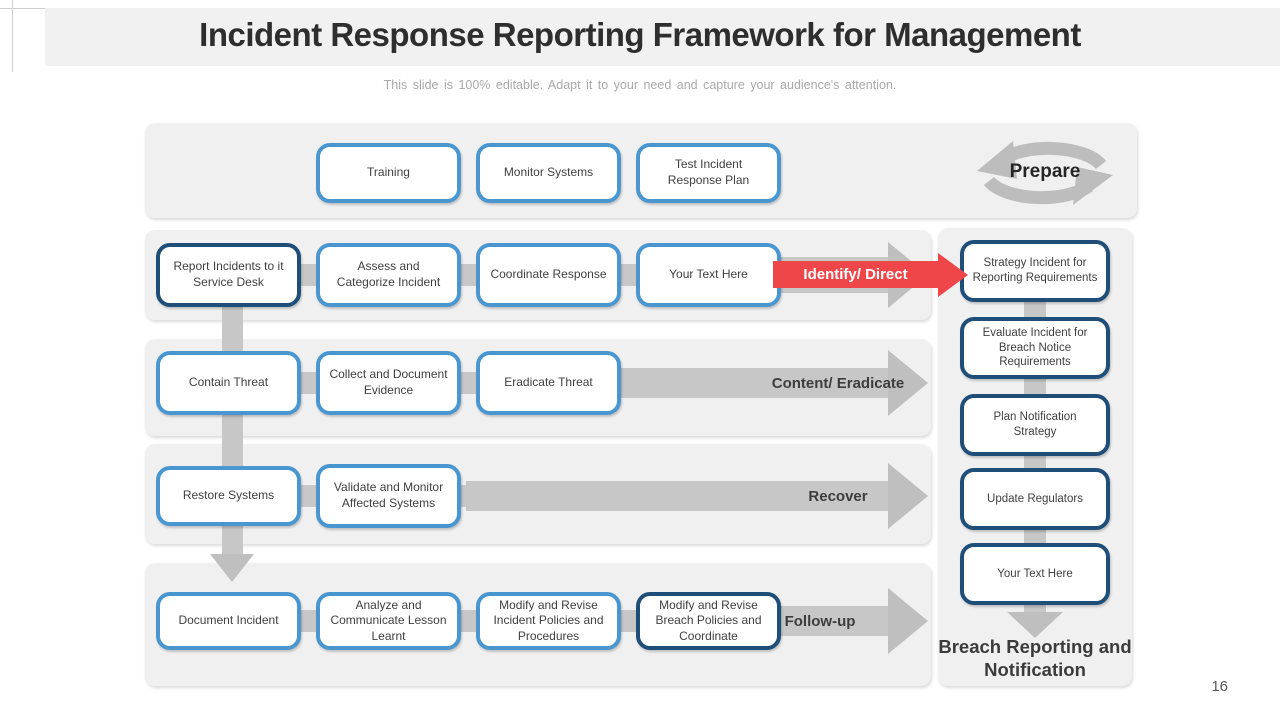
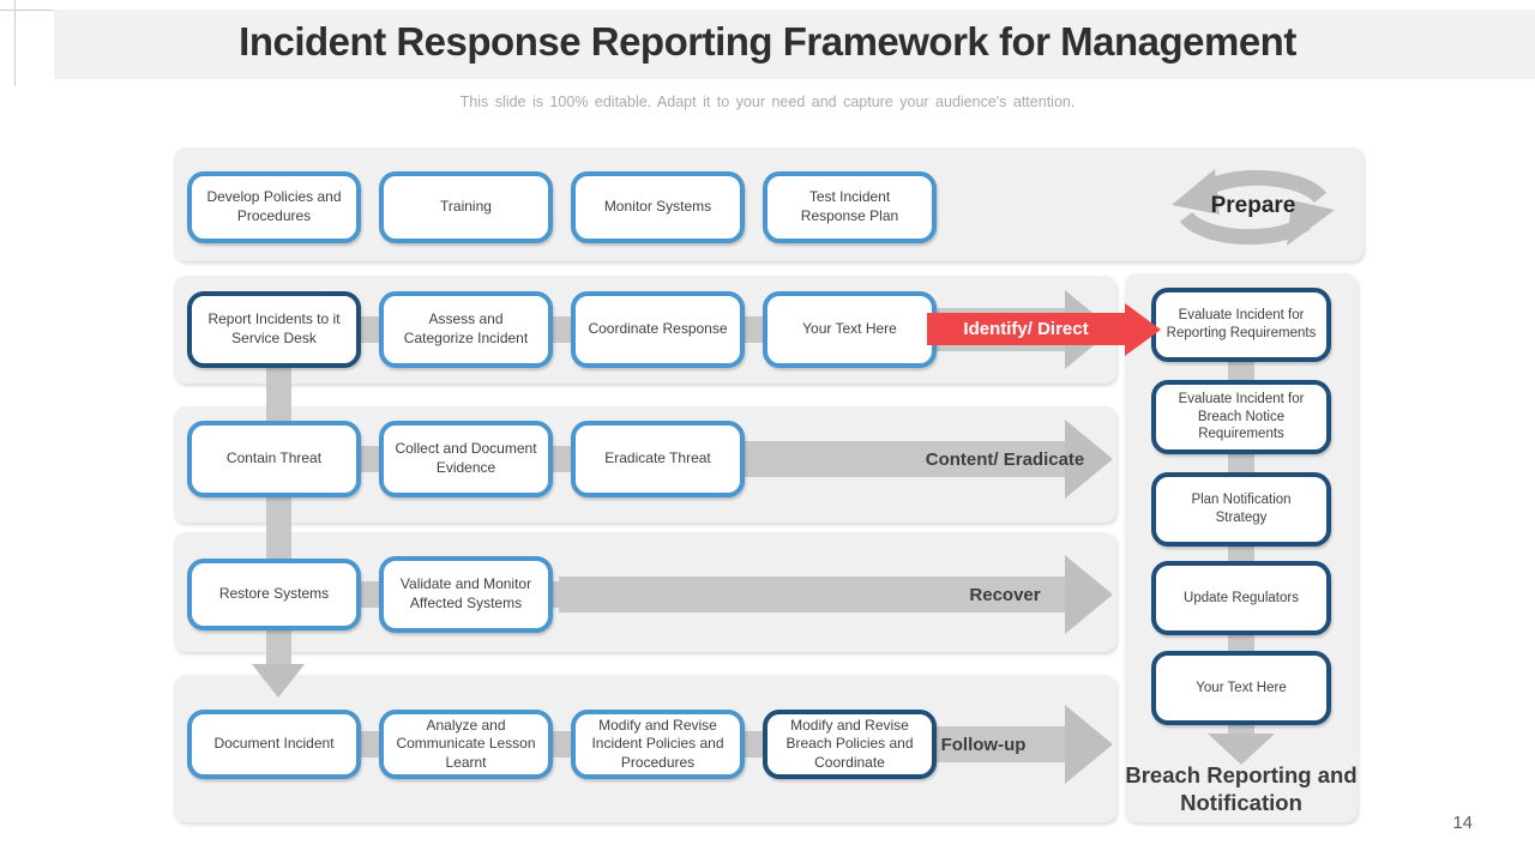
  Incident Response Reporting Framework for Management
  This slide is 100% editable. Adapt it to your need and capture your audience's attention.
+ Develop Policies and Procedures
  Training
  Monitor Systems
  Test Incident Response Plan
  Prepare
  Report Incidents to it Service Desk
  Assess and Categorize Incident
  Coordinate Response
  Your Text Here
  Identify/ Direct
  Contain Threat
  Collect and Document Evidence
  Eradicate Threat
  Content/ Eradicate
  Restore Systems
  Validate and Monitor Affected Systems
  Recover
  Document Incident
  Analyze and Communicate Lesson Learnt
  Modify and Revise Incident Policies and Procedures
  Modify and Revise Breach Policies and Coordinate
  Follow-up
- Strategy Incident for Reporting Requirements
+ Evaluate Incident for Reporting Requirements
  Evaluate Incident for Breach Notice Requirements
  Plan Notification Strategy
  Update Regulators
  Your Text Here
  Breach Reporting and Notification
- 16
+ 14
